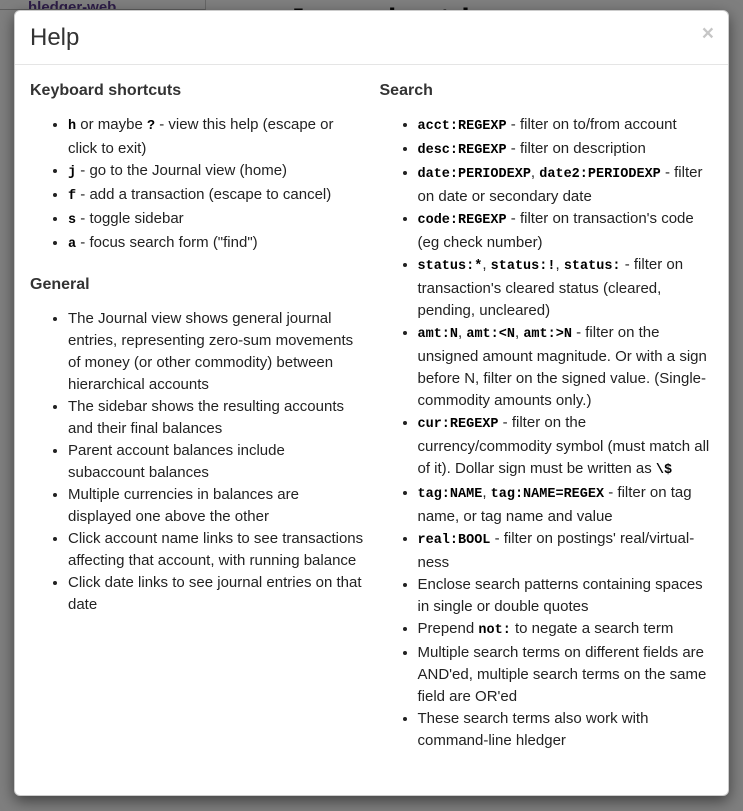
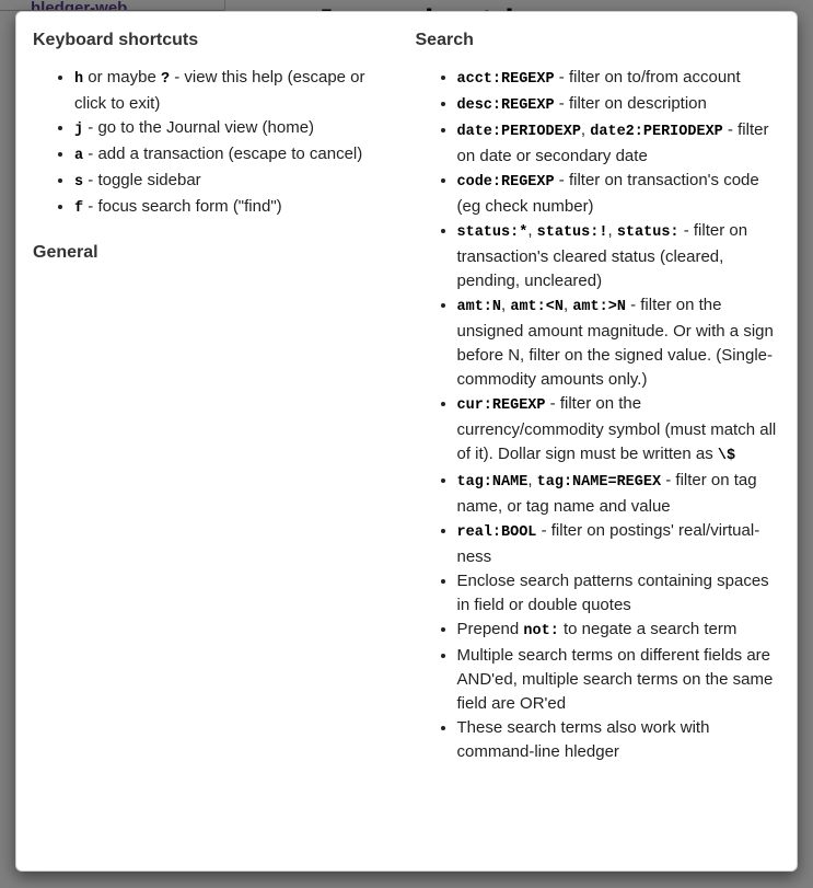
  hledger-web
- Help
- ×
  Keyboard shortcuts
  h or maybe ? - view this help (escape or click to exit)
  j - go to the Journal view (home)
- f - add a transaction (escape to cancel)
+ a - add a transaction (escape to cancel)
  s - toggle sidebar
- a - focus search form ("find")
+ f - focus search form ("find")
  General
- The Journal view shows general journal entries, representing zero-sum movements of money (or other commodity) between hierarchical accounts
- The sidebar shows the resulting accounts and their final balances
- Parent account balances include subaccount balances
- Multiple currencies in balances are displayed one above the other
- Click account name links to see transactions affecting that account, with running balance
- Click date links to see journal entries on that date
  Search
  acct:REGEXP - filter on to/from account
  desc:REGEXP - filter on description
  date:PERIODEXP, date2:PERIODEXP - filter on date or secondary date
  code:REGEXP - filter on transaction's code (eg check number)
  status:*, status:!, status: - filter on transaction's cleared status (cleared, pending, uncleared)
  amt:N, amt:<N, amt:>N - filter on the unsigned amount magnitude. Or with a sign before N, filter on the signed value. (Single-commodity amounts only.)
  cur:REGEXP - filter on the currency/commodity symbol (must match all of it). Dollar sign must be written as \$
  tag:NAME, tag:NAME=REGEX - filter on tag name, or tag name and value
  real:BOOL - filter on postings' real/virtual-ness
- Enclose search patterns containing spaces in single or double quotes
+ Enclose search patterns containing spaces in field or double quotes
  Prepend not: to negate a search term
  Multiple search terms on different fields are AND'ed, multiple search terms on the same field are OR'ed
  These search terms also work with command-line hledger
